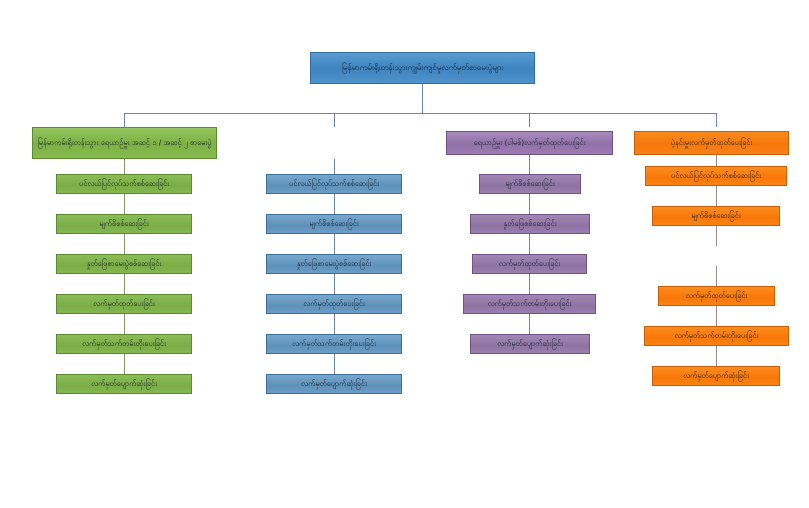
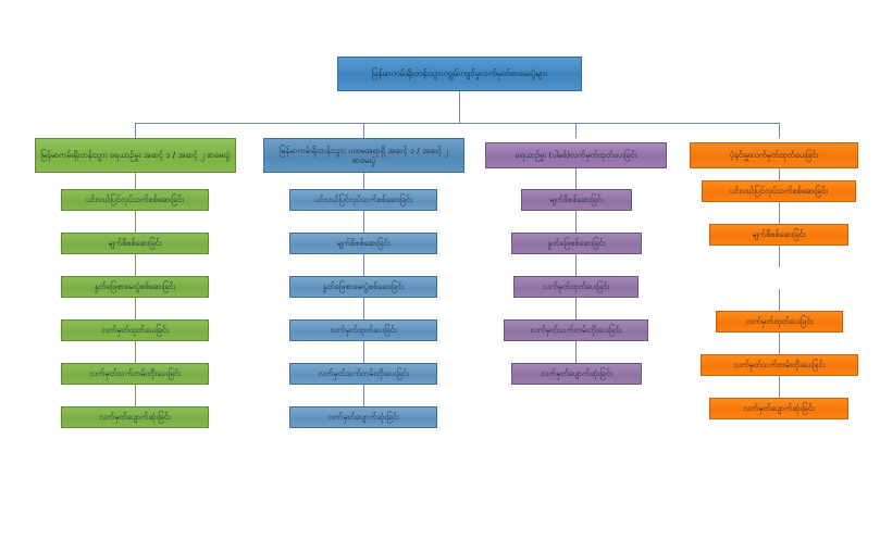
  မြန်မာကမ်းရိုးတန်းသွားကျွမ်းကျင်မှုလက်မှတ်စာမေးပွဲများ
  မြန်မာကမ်းရိုးတန်းသွား ရေယာဉ်မှူး အဆင့် ၁ / အဆင့် ၂ စာမေးပွဲ
  ပင်လယ်ပြင်လုပ်သက်စစ်ဆေးခြင်း
  မျက်စိစစ်ဆေးခြင်း
  နှုတ်ဖြေစာမေးပွဲစစ်ဆေးခြင်း
  လက်မှတ်ထုတ်ပေးခြင်း
  လက်မှတ်သက်တမ်းတိုးပေးခြင်း
  လက်မှတ်ပျောက်ဆုံးခြင်း
+ မြန်မာကမ်းရိုးတန်းသွား ပထမအရာရှိ အဆင့် ၁ / အဆင့် ၂ စာမေးပွဲ
  ပင်လယ်ပြင်လုပ်သက်စစ်ဆေးခြင်း
  မျက်စိစစ်ဆေးခြင်း
  နှုတ်ဖြေစာမေးပွဲစစ်ဆေးခြင်း
  လက်မှတ်ထုတ်ပေးခြင်း
  လက်မှတ်သက်တမ်းတိုးပေးခြင်း
  လက်မှတ်ပျောက်ဆုံးခြင်း
  ရေယာဉ်မှူး (ပါမစ်)လက်မှတ်ထုတ်ပေးခြင်း
  မျက်စိစစ်ဆေးခြင်း
  နှုတ်ဖြေစစ်ဆေးခြင်း
  လက်မှတ်ထုတ်ပေးခြင်း
  လက်မှတ်သက်တမ်းတိုးပေးခြင်း
  လက်မှတ်ပျောက်ဆုံးခြင်း
  ပဲ့နင်းမှူးလက်မှတ်ထုတ်ပေးခြင်း
  ပင်လယ်ပြင်လုပ်သက်စစ်ဆေးခြင်း
  မျက်စိစစ်ဆေးခြင်း
  လက်မှတ်ထုတ်ပေးခြင်း
  လက်မှတ်သက်တမ်းတိုးပေးခြင်း
  လက်မှတ်ပျောက်ဆုံးခြင်း
